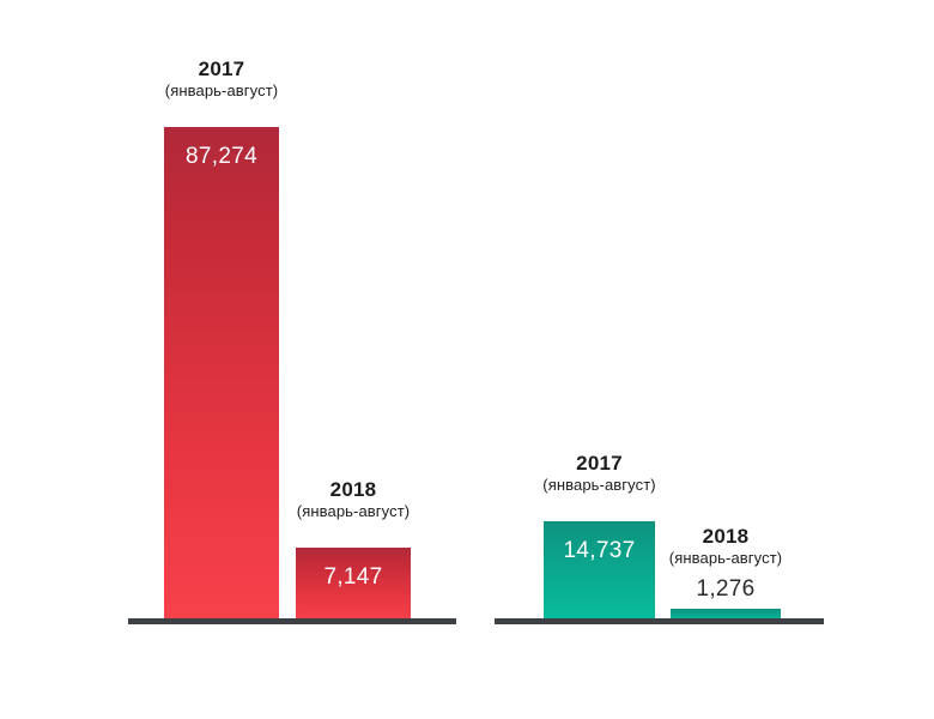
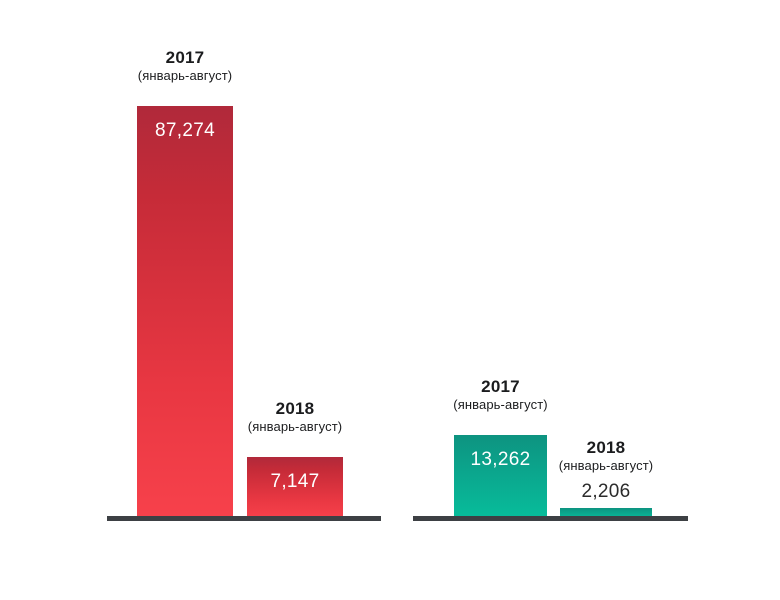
  2017
  (январь-август)
  87,274
  2018
  (январь-август)
  7,147
  2017
  (январь-август)
- 14,737
+ 13,262
  2018
  (январь-август)
- 1,276
+ 2,206
